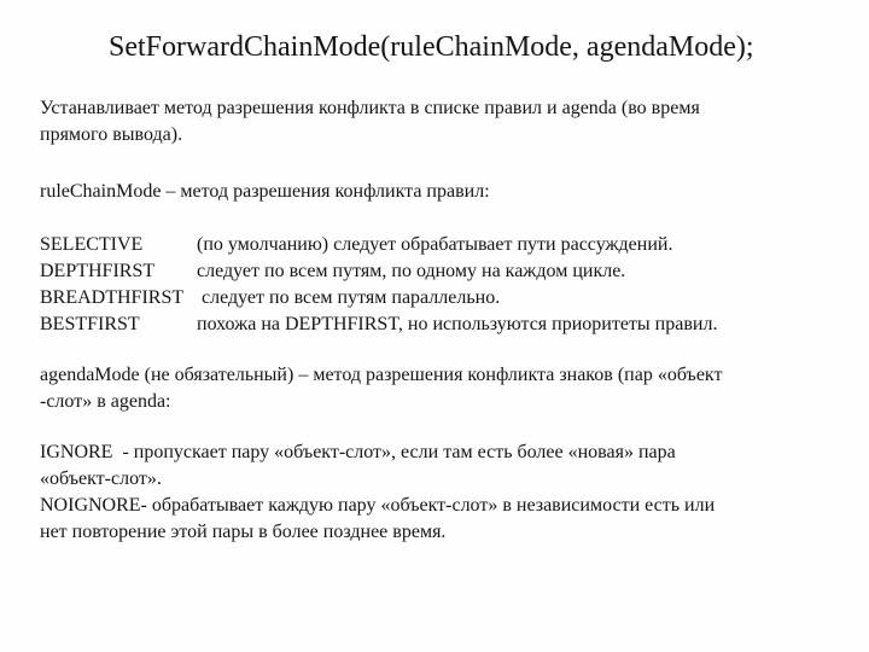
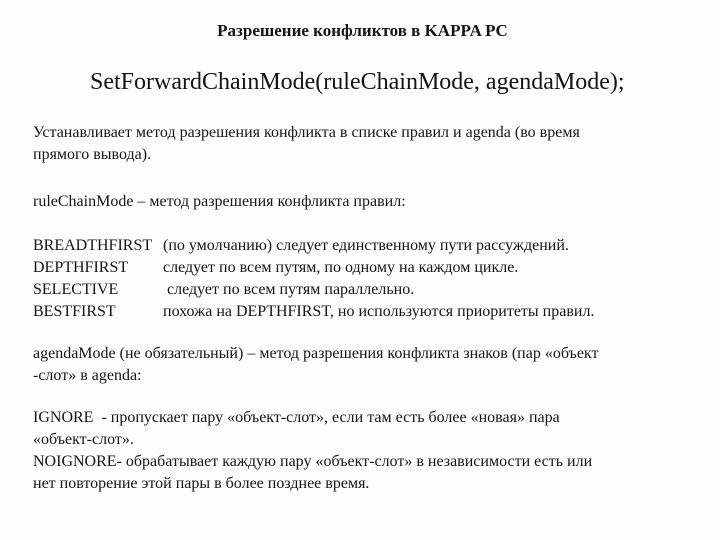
+ Разрешение конфликтов в KAPPA PC
  SetForwardChainMode(ruleChainMode, agendaMode);
  Устанавливает метод разрешения конфликта в списке правил и agenda (во время
  прямого вывода).
  ruleChainMode – метод разрешения конфликта правил:
- SELECTIVE
+ BREADTHFIRST
- (по умолчанию) следует обрабатывает пути рассуждений.
+ (по умолчанию) следует единственному пути рассуждений.
  DEPTHFIRST
  следует по всем путям, по одному на каждом цикле.
- BREADTHFIRST
+ SELECTIVE
  следует по всем путям параллельно.
  BESTFIRST
  похожа на DEPTHFIRST, но используются приоритеты правил.
  agendaMode (не обязательный) – метод разрешения конфликта знаков (пар «объект
  -слот» в agenda:
  IGNORE - пропускает пару «объект-слот», если там есть более «новая» пара
  «объект-слот».
  NOIGNORE- обрабатывает каждую пару «объект-слот» в независимости есть или
  нет повторение этой пары в более позднее время.
